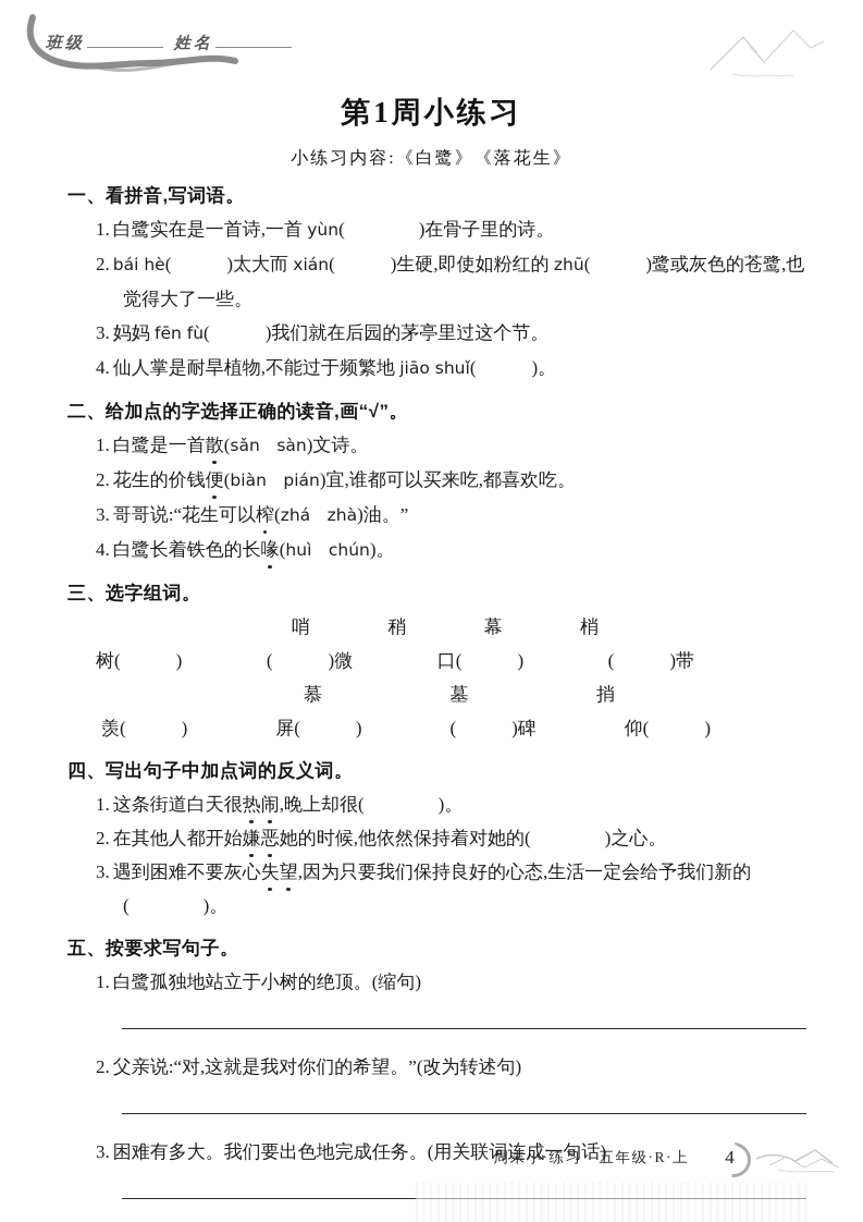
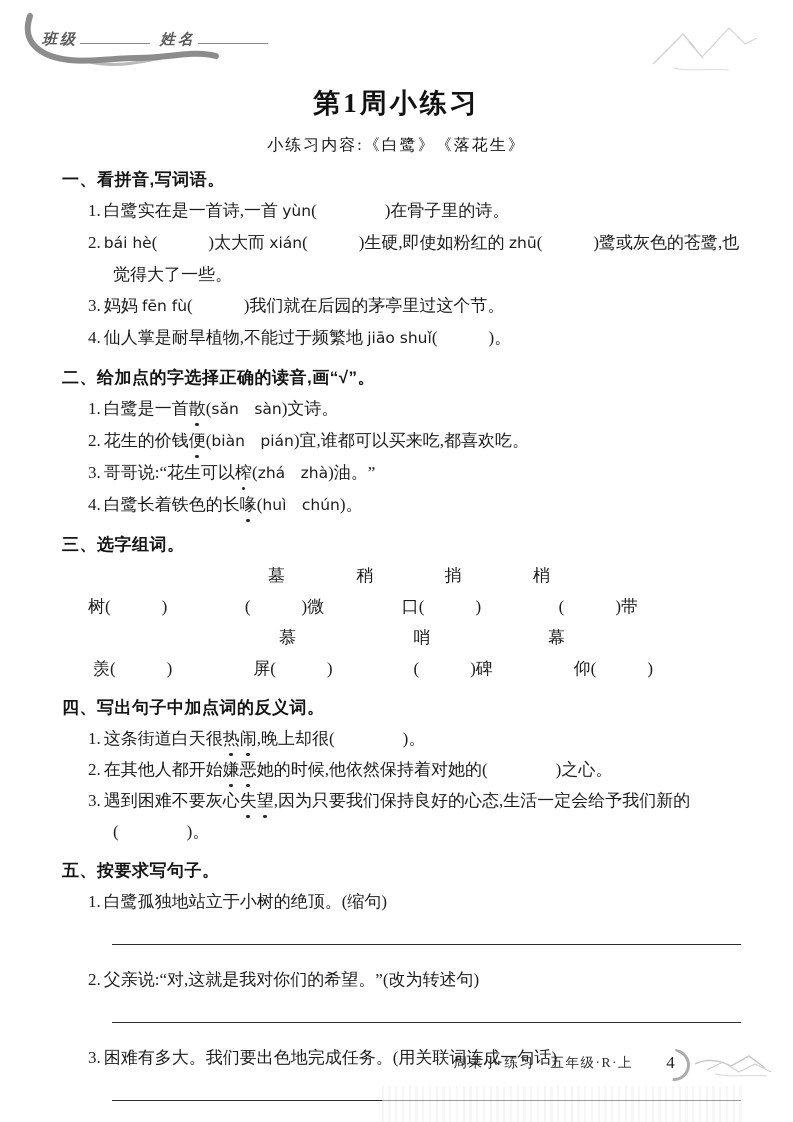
  班级 姓名
  第1周小练习
  小练习内容:《白鹭》《落花生》
  一、看拼音,写词语。
  1. 白鹭实在是一首诗,一首 yùn( )在骨子里的诗。
  2. bái hè( )太大而 xián( )生硬,即使如粉红的 zhū( )鹭或灰色的苍鹭,也觉得大了一些。
  3. 妈妈 fēn fù( )我们就在后园的茅亭里过这个节。
  4. 仙人掌是耐旱植物,不能过于频繁地 jiāo shuǐ( )。
  二、给加点的字选择正确的读音,画“√”。
  1. 白鹭是一首散(sǎn sàn)文诗。
  2. 花生的价钱便(biàn pián)宜,谁都可以买来吃,都喜欢吃。
  3. 哥哥说:“花生可以榨(zhá zhà)油。”
  4. 白鹭长着铁色的长喙(huì chún)。
  三、选字组词。
- 哨
+ 墓
  稍
- 幕
+ 捎
  梢
  树( )
  ( )微
  口( )
  ( )带
  慕
- 墓
+ 哨
- 捎
+ 幕
  羡( )
  屏( )
  ( )碑
  仰( )
  四、写出句子中加点词的反义词。
  1. 这条街道白天很热闹,晚上却很( )。
  2. 在其他人都开始嫌恶她的时候,他依然保持着对她的( )之心。
  3. 遇到困难不要灰心失望,因为只要我们保持良好的心态,生活一定会给予我们新的( )。
  五、按要求写句子。
  1. 白鹭孤独地站立于小树的绝顶。(缩句)
  2. 父亲说:“对,这就是我对你们的希望。”(改为转述句)
  3. 困难有多大。我们要出色地完成任务。(用关联词连成一句话)
  周末小·练习
  五年级·R·上
  4
